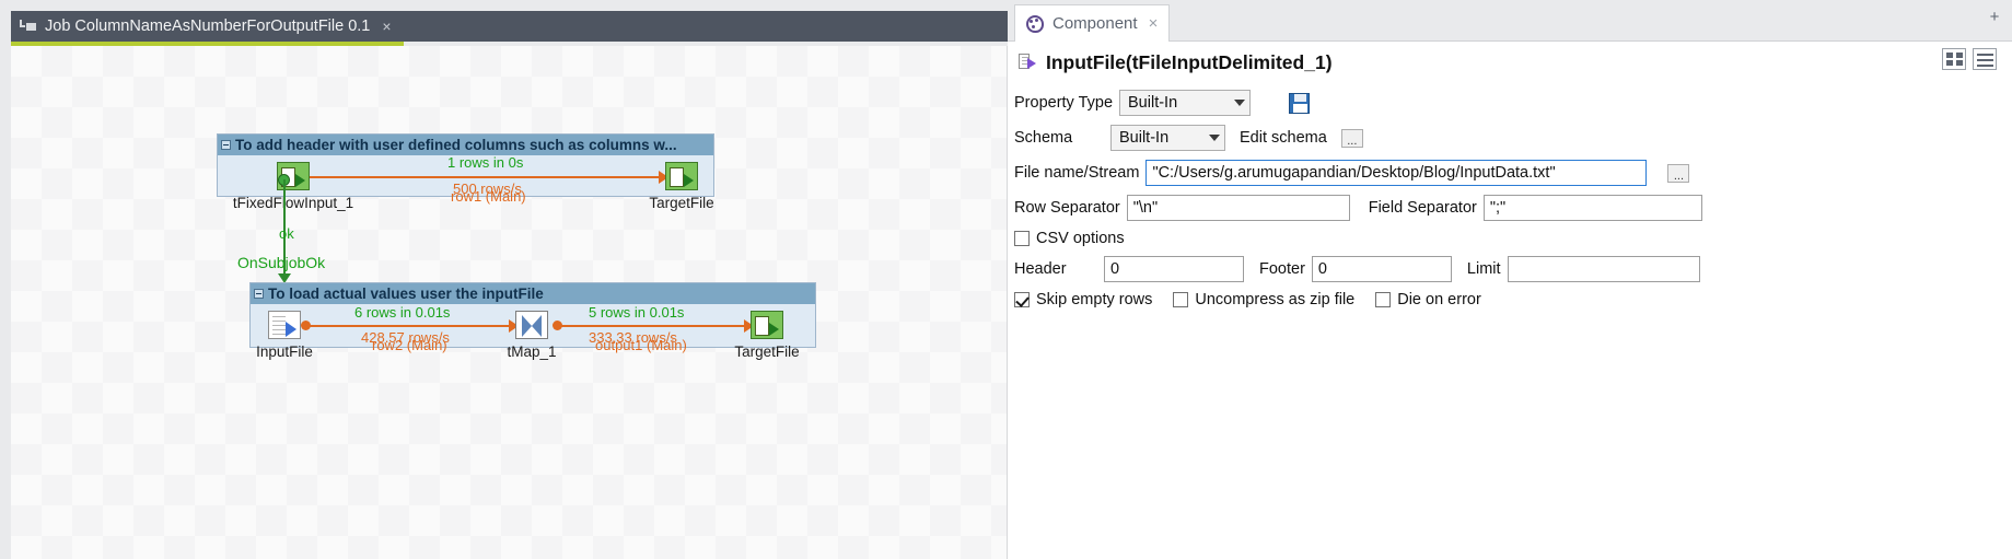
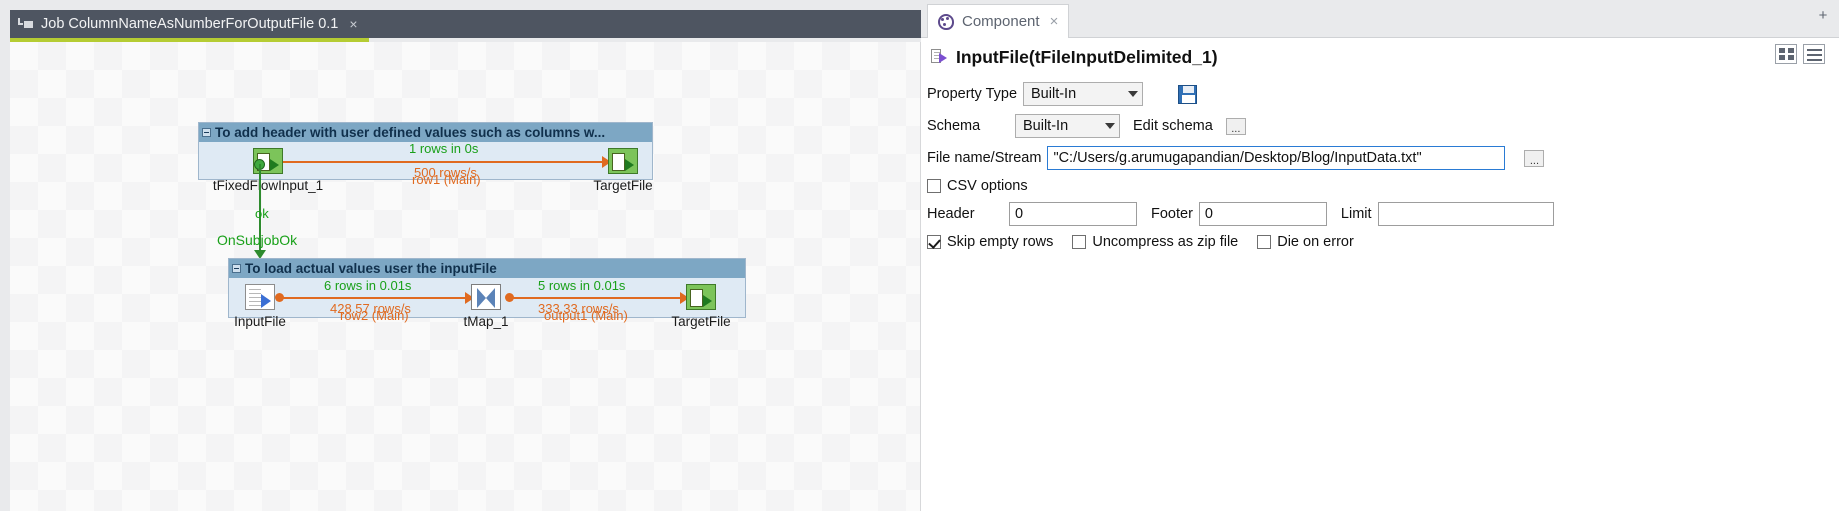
  Job ColumnNameAsNumberForOutputFile 0.1
  ×
- To add header with user defined columns such as columns w...
+ To add header with user defined values such as columns w...
  1 rows in 0s
  500 rows/s
  row1 (Main)
  tFixedFowInput_1
  TargetFile
  ok
  OnSubjobOk
  To load actual values user the inputFile
  6 rows in 0.01s
  428.57 rows/s
  row2 (Main)
  5 rows in 0.01s
  333.33 rows/s
  output1 (Main)
  InputFile
  tMap_1
  TargetFile
  Component
  ×
  +
  InputFile(tFileInputDelimited_1)
  Property Type
  Built-In
  Schema
  Built-In
  Edit schema
  ...
  File name/Stream
  "C:/Users/g.arumugapandian/Desktop/Blog/InputData.txt"
  ...
- Row Separator
- "\n"
- Field Separator
- ";"
  CSV options
  Header
  0
  Footer
  0
  Limit
  Skip empty rows
  Uncompress as zip file
  Die on error
